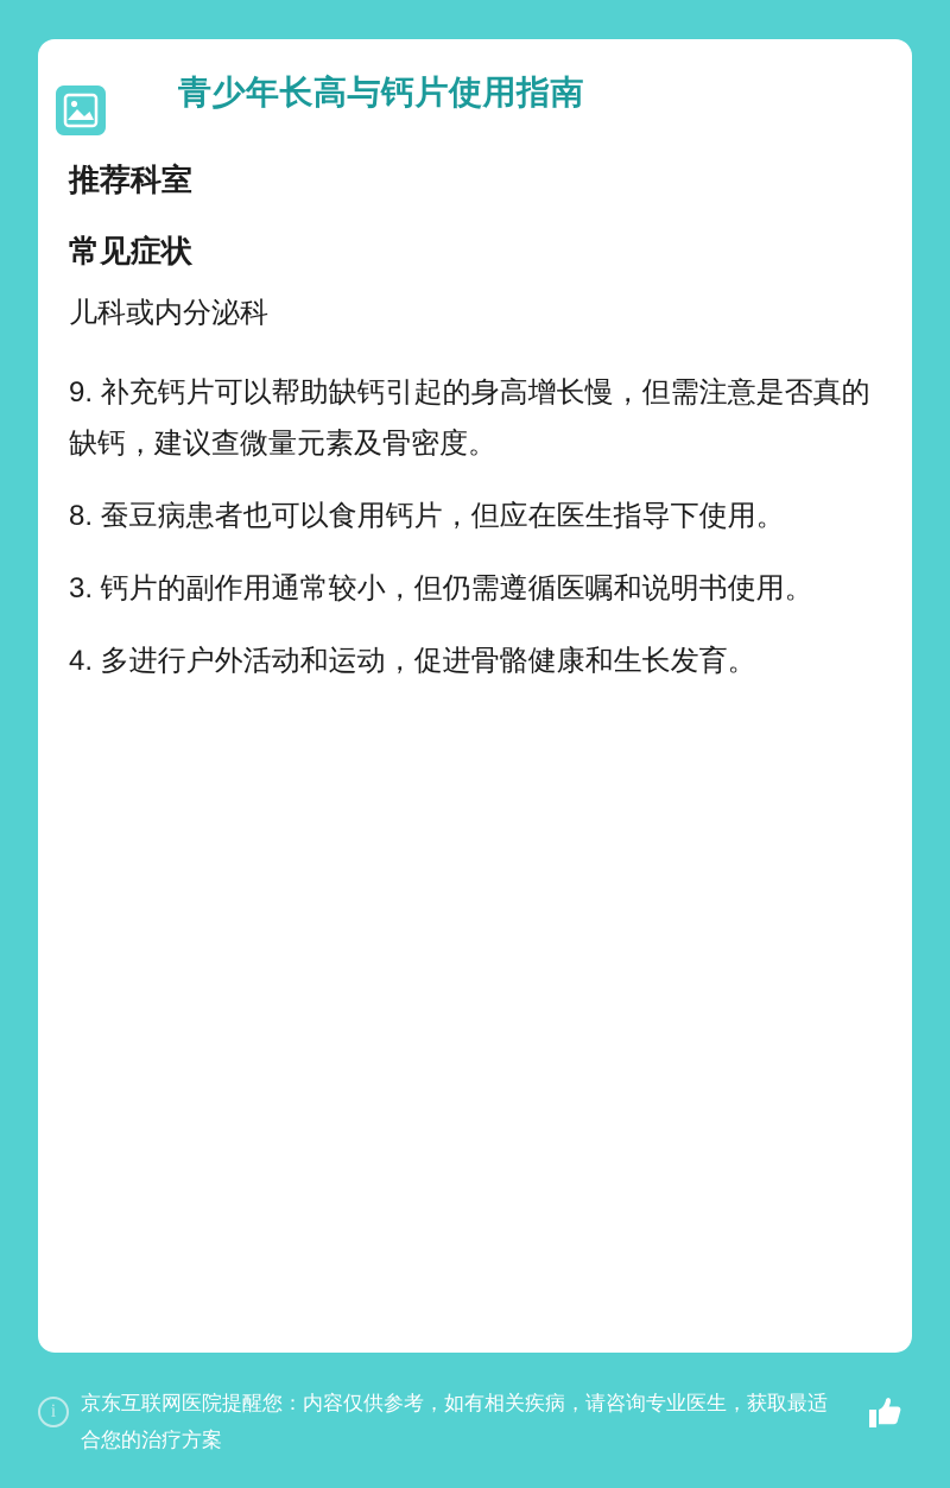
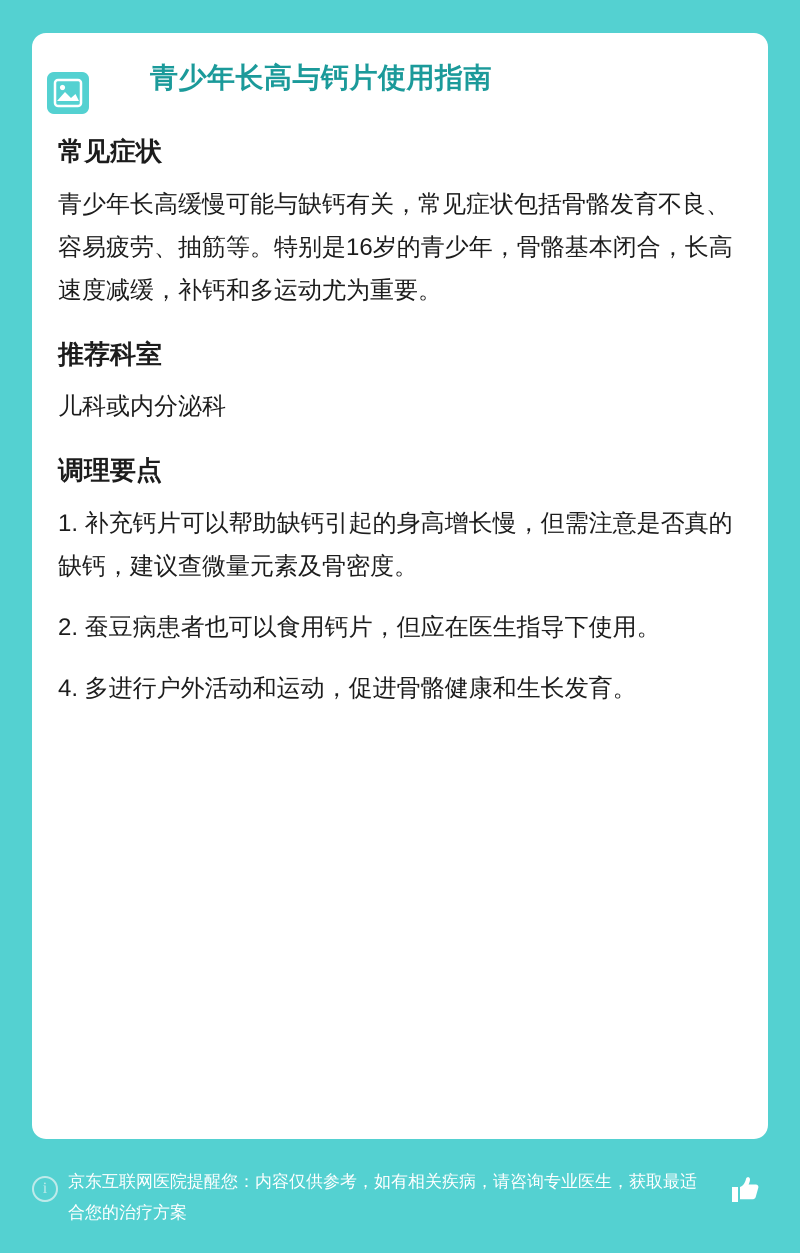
  青少年长高与钙片使用指南
- 推荐科室
+ 常见症状
+ 青少年长高缓慢可能与缺钙有关，常见症状包括骨骼发育不良、容易疲劳、抽筋等。特别是16岁的青少年，骨骼基本闭合，长高速度减缓，补钙和多运动尤为重要。
- 常见症状
+ 推荐科室
  儿科或内分泌科
+ 调理要点
- 9. 补充钙片可以帮助缺钙引起的身高增长慢，但需注意是否真的缺钙，建议查微量元素及骨密度。
+ 1. 补充钙片可以帮助缺钙引起的身高增长慢，但需注意是否真的缺钙，建议查微量元素及骨密度。
- 8. 蚕豆病患者也可以食用钙片，但应在医生指导下使用。
+ 2. 蚕豆病患者也可以食用钙片，但应在医生指导下使用。
- 3. 钙片的副作用通常较小，但仍需遵循医嘱和说明书使用。
  4. 多进行户外活动和运动，促进骨骼健康和生长发育。
  i
  京东互联网医院提醒您：内容仅供参考，如有相关疾病，请咨询专业医生，获取最适合您的治疗方案
